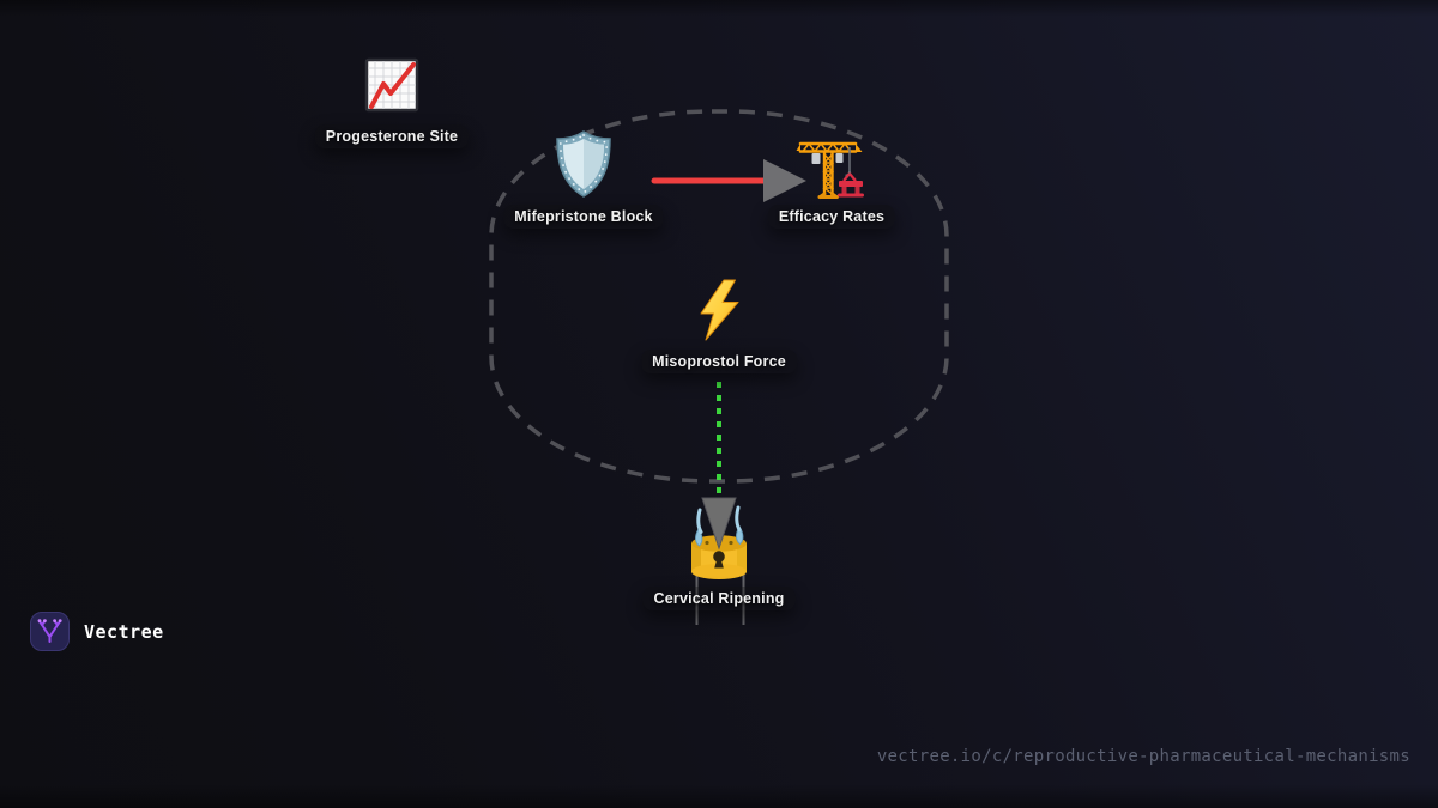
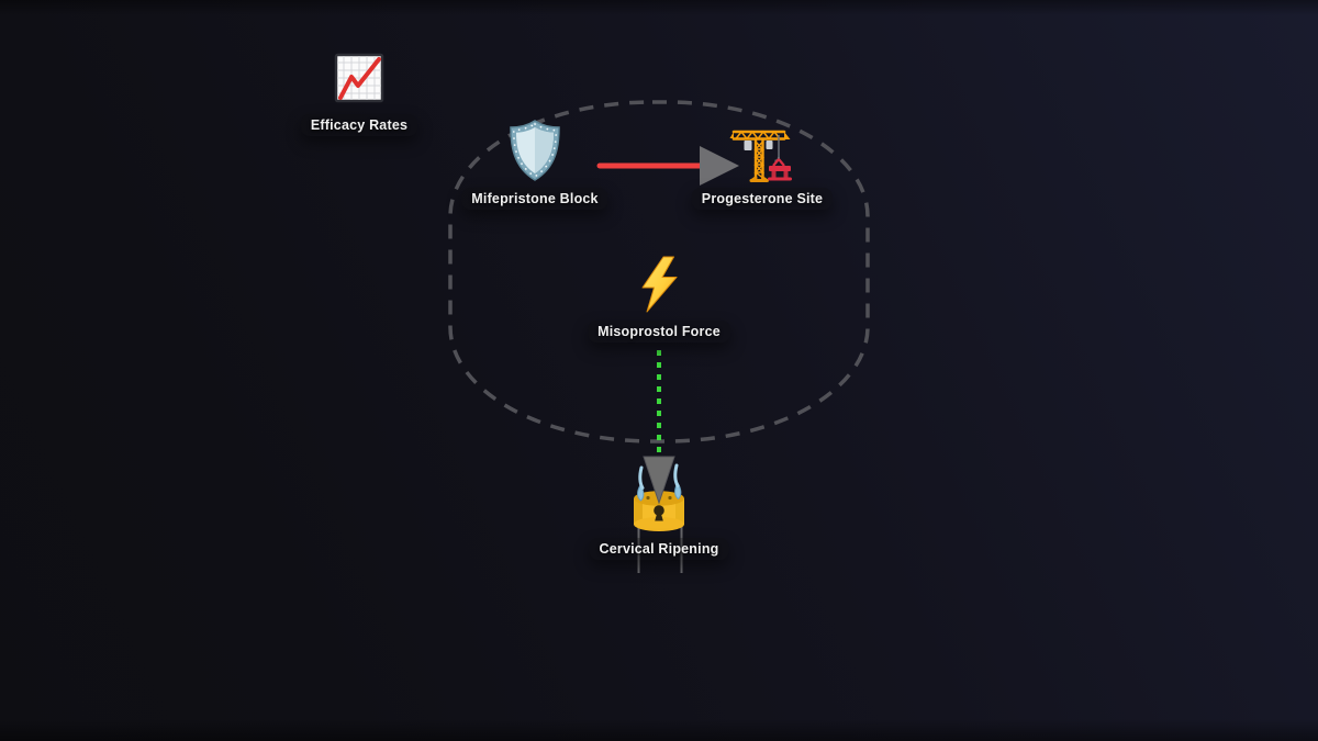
- Progesterone Site
+ Efficacy Rates
  Mifepristone Block
- Efficacy Rates
+ Progesterone Site
  Misoprostol Force
  Cervical Ripening
- Vectree
- vectree.io/c/reproductive-pharmaceutical-mechanisms
